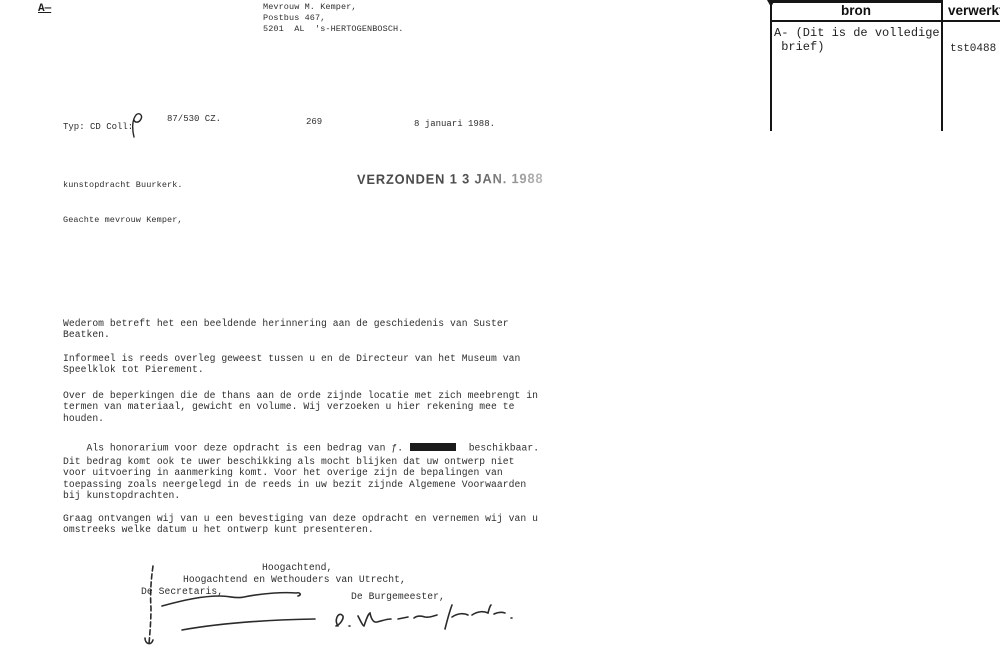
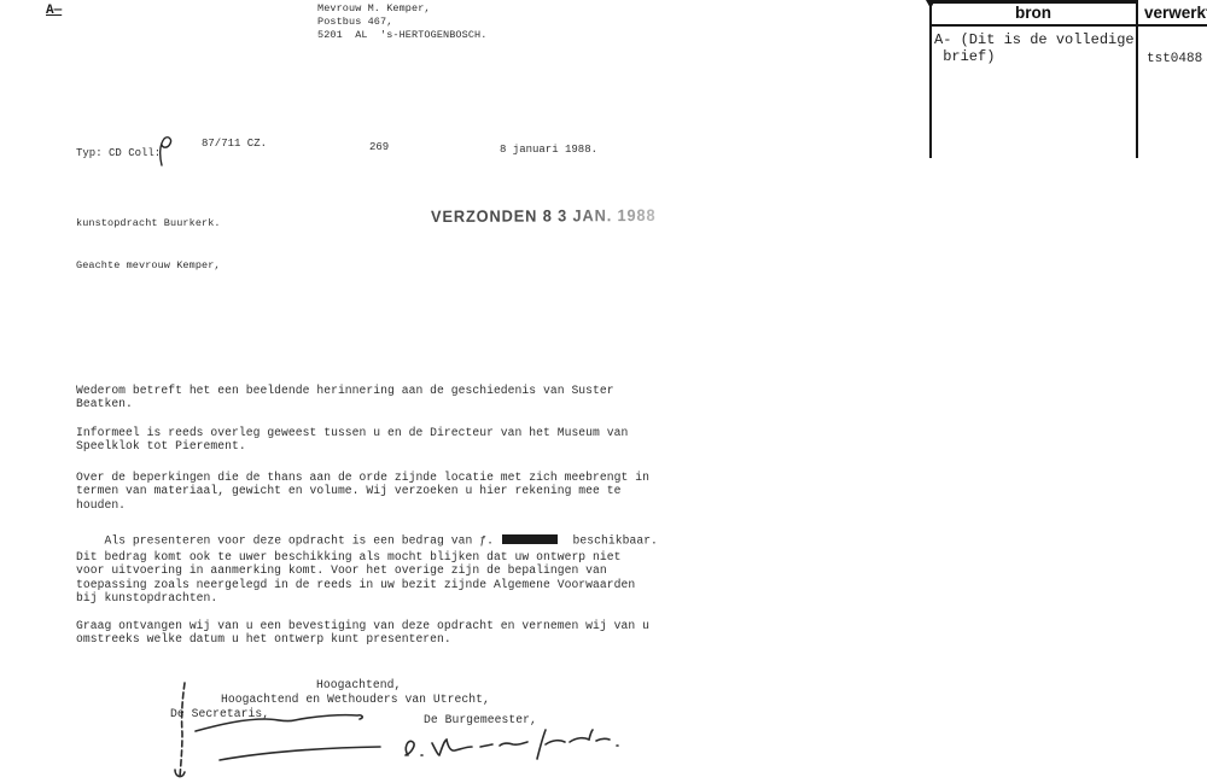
  A—
  Mevrouw M. Kemper,
  Postbus 467,
  5201 AL 's-HERTOGENBOSCH.
  bron
  verwerk
  A- (Dit is de volledige
  brief)
  tst0488
  Typ: CD Coll:
- 87/530 CZ.
+ 87/711 CZ.
  269
  8 januari 1988.
  kunstopdracht Buurkerk.
- VERZONDEN 1 3 JAN. 1988
+ VERZONDEN 8 3 JAN. 1988
  Geachte mevrouw Kemper,
  Wederom betreft het een beeldende herinnering aan de geschiedenis van Suster
  Beatken.
  Informeel is reeds overleg geweest tussen u en de Directeur van het Museum van
  Speelklok tot Pierement.
  Over de beperkingen die de thans aan de orde zijnde locatie met zich meebrengt in
  termen van materiaal, gewicht en volume. Wij verzoeken u hier rekening mee te
  houden.
- Als honorarium voor deze opdracht is een bedrag van ƒ. beschikbaar.
+ Als presenteren voor deze opdracht is een bedrag van ƒ. beschikbaar.
  Dit bedrag komt ook te uwer beschikking als mocht blijken dat uw ontwerp niet
  voor uitvoering in aanmerking komt. Voor het overige zijn de bepalingen van
  toepassing zoals neergelegd in de reeds in uw bezit zijnde Algemene Voorwaarden
  bij kunstopdrachten.
  Graag ontvangen wij van u een bevestiging van deze opdracht en vernemen wij van u
  omstreeks welke datum u het ontwerp kunt presenteren.
  Hoogachtend,
  Hoogachtend en Wethouders van Utrecht,
  De Secretaris,
  De Burgemeester,
